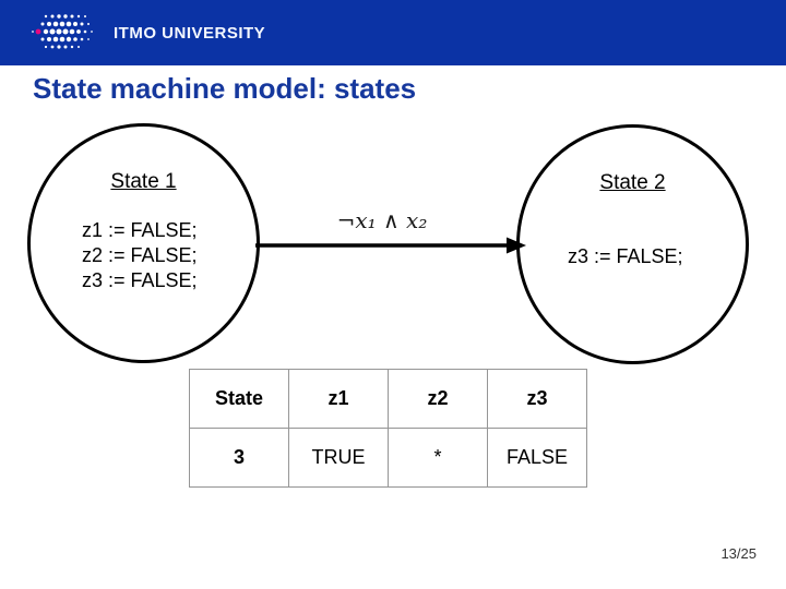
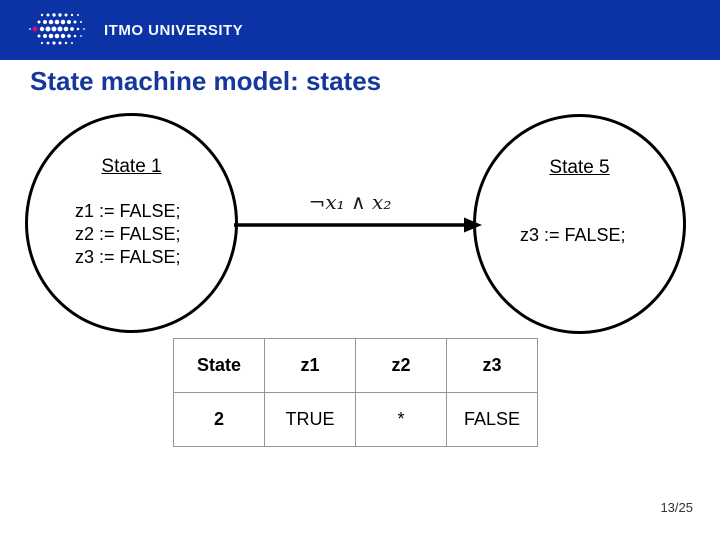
  ITMO UNIVERSITY
  State machine model: states
  State 1
  z1 := FALSE;
  z2 := FALSE;
  z3 := FALSE;
- State 2
+ State 5
  z3 := FALSE;
  ¬x₁ ∧ x₂
  State	z1	z2	z3
- 3	TRUE	*	FALSE
+ 2	TRUE	*	FALSE
  13/25
